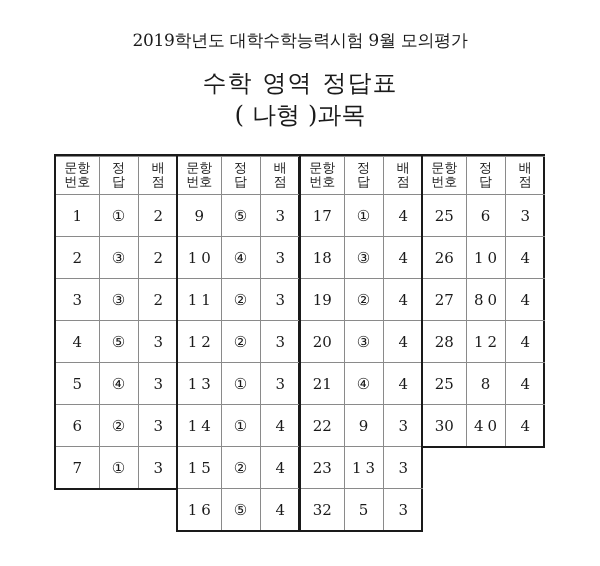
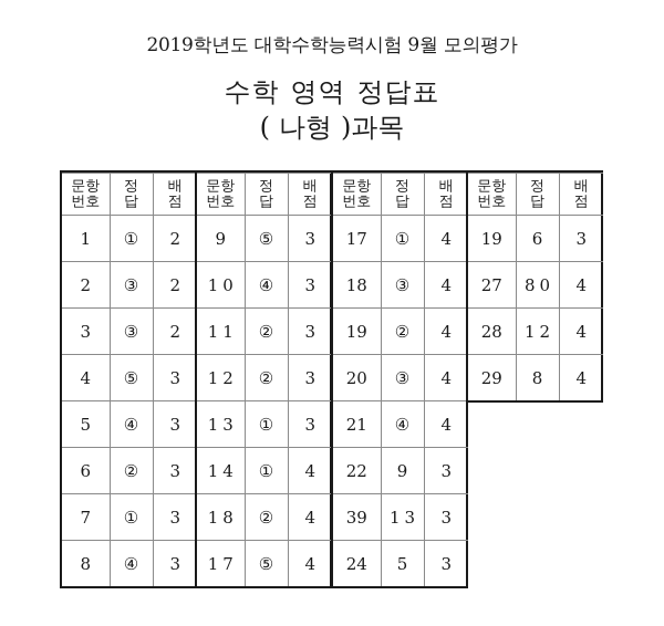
  2019학년도 대학수학능력시험 9월 모의평가
  수학 영역 정답표
  ( 나형 )과목
  문항번호	정답	배점
  1	①	2
  2	③	2
  3	③	2
  4	⑤	3
  5	④	3
  6	②	3
  7	①	3
+ 8	④	3
  문항번호	정답	배점
  9	⑤	3
  10	④	3
  11	②	3
  12	②	3
  13	①	3
  14	①	4
- 15	②	4
+ 18	②	4
- 16	⑤	4
+ 17	⑤	4
  문항번호	정답	배점
  17	①	4
  18	③	4
  19	②	4
  20	③	4
  21	④	4
  22	9	3
- 23	13	3
+ 39	13	3
- 32	5	3
+ 24	5	3
  문항번호	정답	배점
- 25	6	3
+ 19	6	3
- 26	10	4
  27	80	4
  28	12	4
- 25	8	4
+ 29	8	4
- 30	40	4
